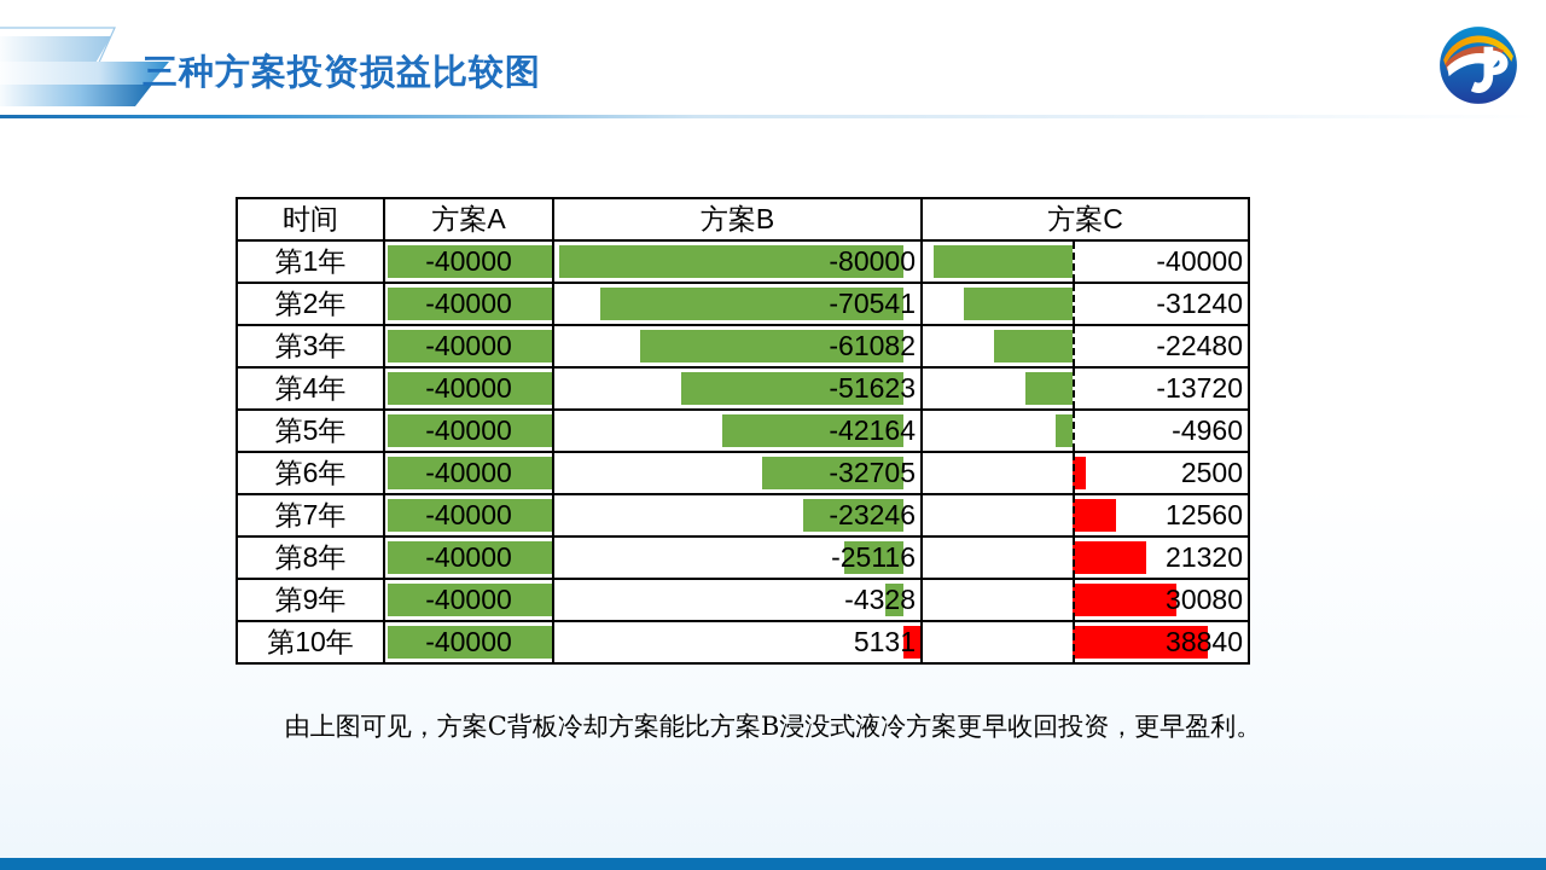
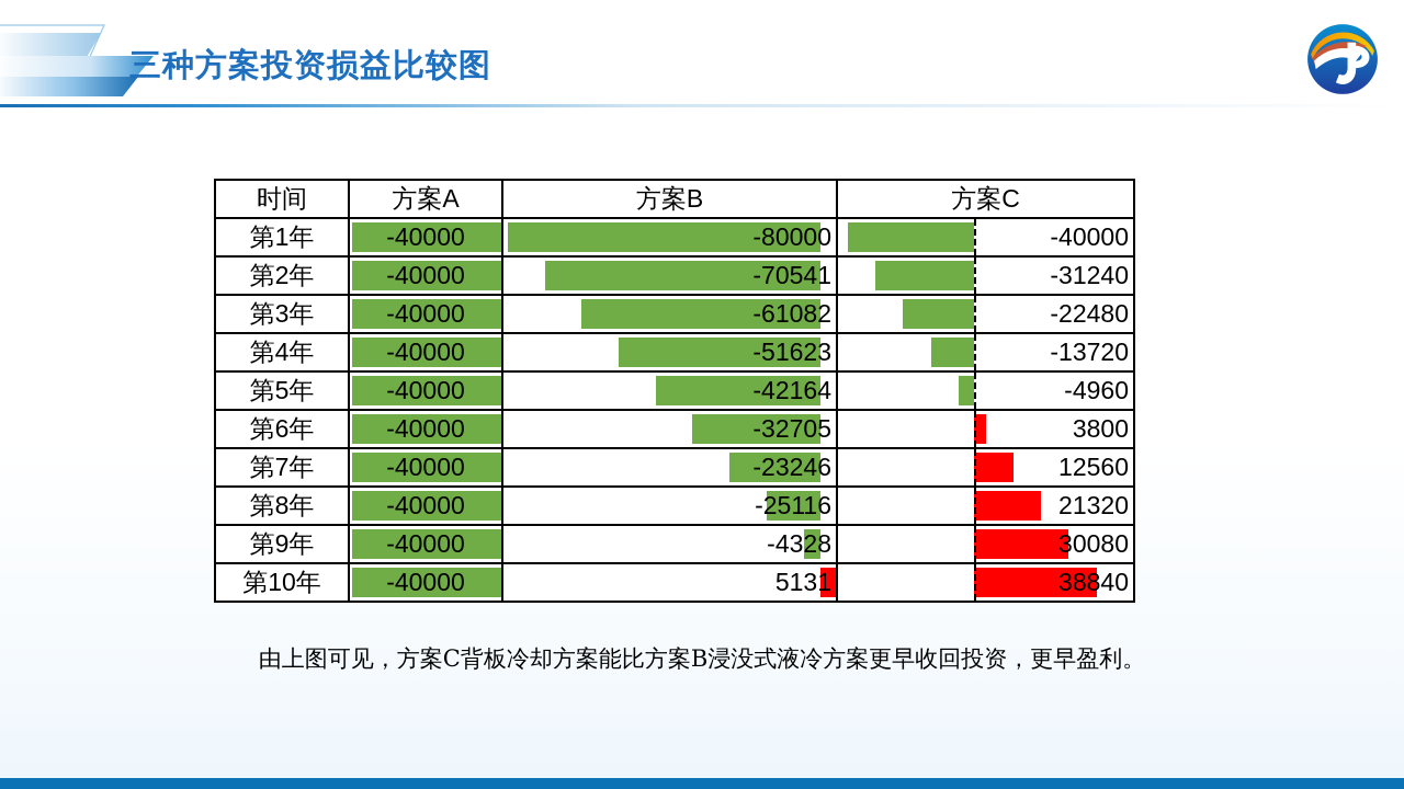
  三种方案投资损益比较图
  时间	方案A	方案B	方案C
  第1年	-40000	-80000	-40000
  第2年	-40000	-70541	-31240
  第3年	-40000	-61082	-22480
  第4年	-40000	-51623	-13720
  第5年	-40000	-42164	-4960
- 第6年	-40000	-32705	2500
+ 第6年	-40000	-32705	3800
  第7年	-40000	-23246	12560
  第8年	-40000	-25116	21320
  第9年	-40000	-4328	30080
  第10年	-40000	5131	38840
  由上图可见，方案C背板冷却方案能比方案B浸没式液冷方案更早收回投资，更早盈利。
